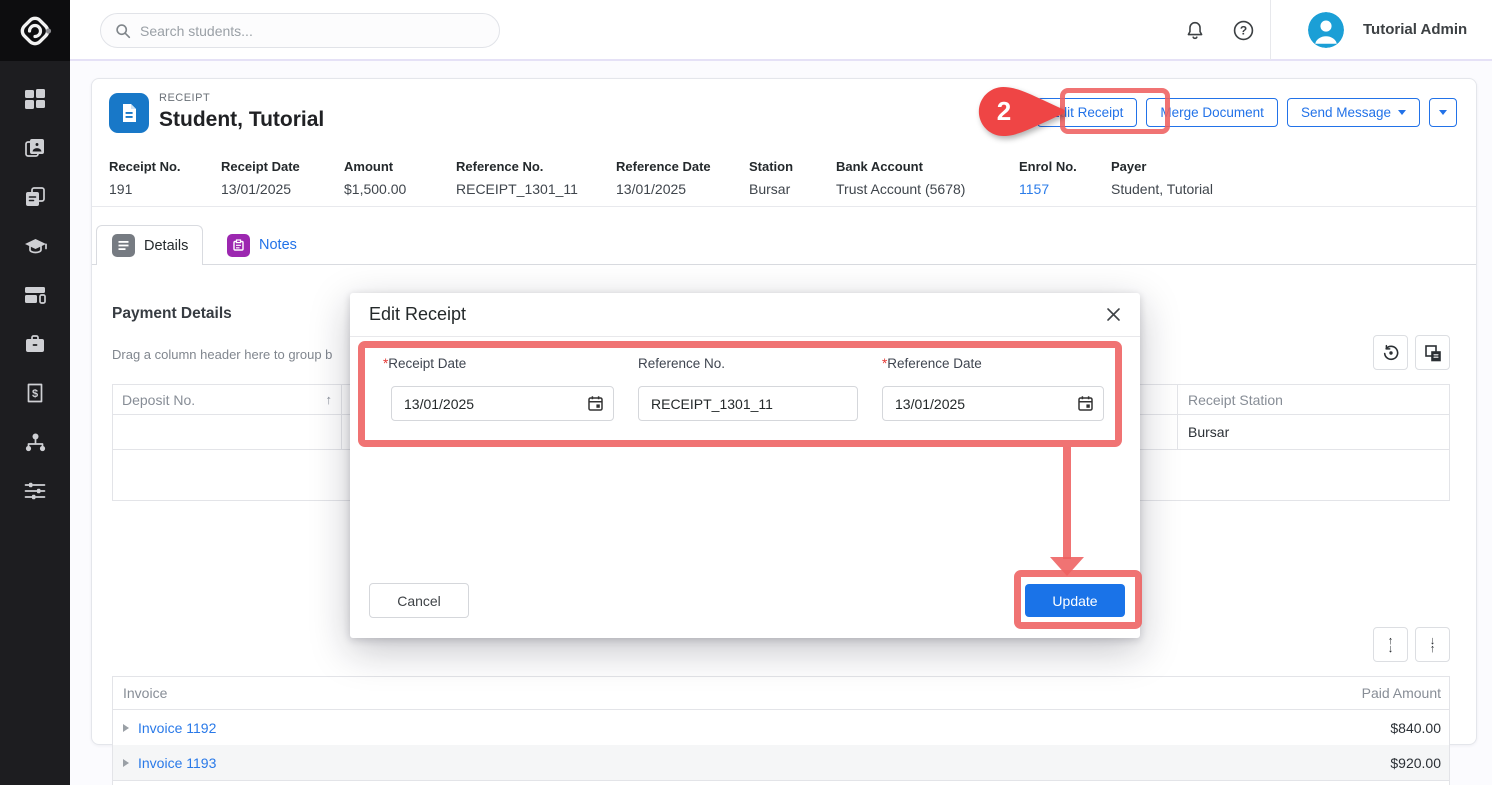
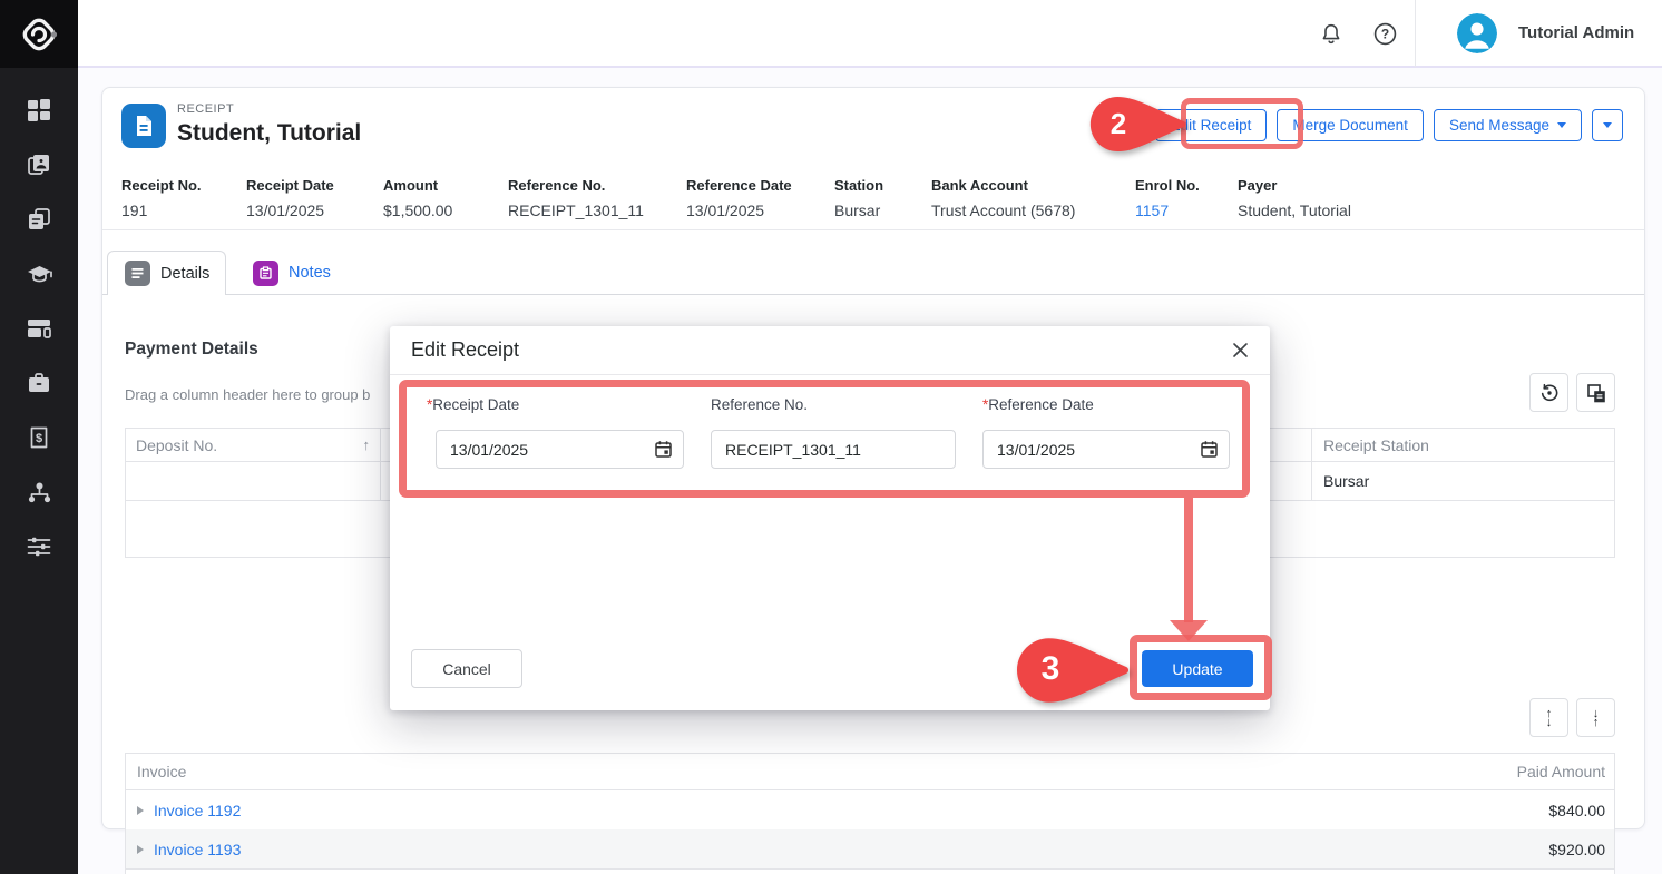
  $
- Search students...
  ?
  Tutorial Admin
  RECEIPT
  Student, Tutorial
  it Receipt
  Merge Document
  Send Message
  Receipt No.
  191
  Receipt Date
  13/01/2025
  Amount
  $1,500.00
  Reference No.
  RECEIPT_1301_11
  Reference Date
  13/01/2025
  Station
  Bursar
  Bank Account
  Trust Account (5678)
  Enrol No.
  1157
  Payer
  Student, Tutorial
  Details
  Notes
  Payment Details
  Drag a column header here to group b
  Deposit No.
  ↑
  Receipt Station
  Bursar
  ↑
  ↓
  ↓
  ↑
  Invoice
  Paid Amount
  Invoice 1192
  $840.00
  Invoice 1193
  $920.00
  Edit Receipt
  *Receipt Date
  Reference No.
  *Reference Date
  13/01/2025
  RECEIPT_1301_11
  13/01/2025
  Cancel
  Update
  2
+ 3
